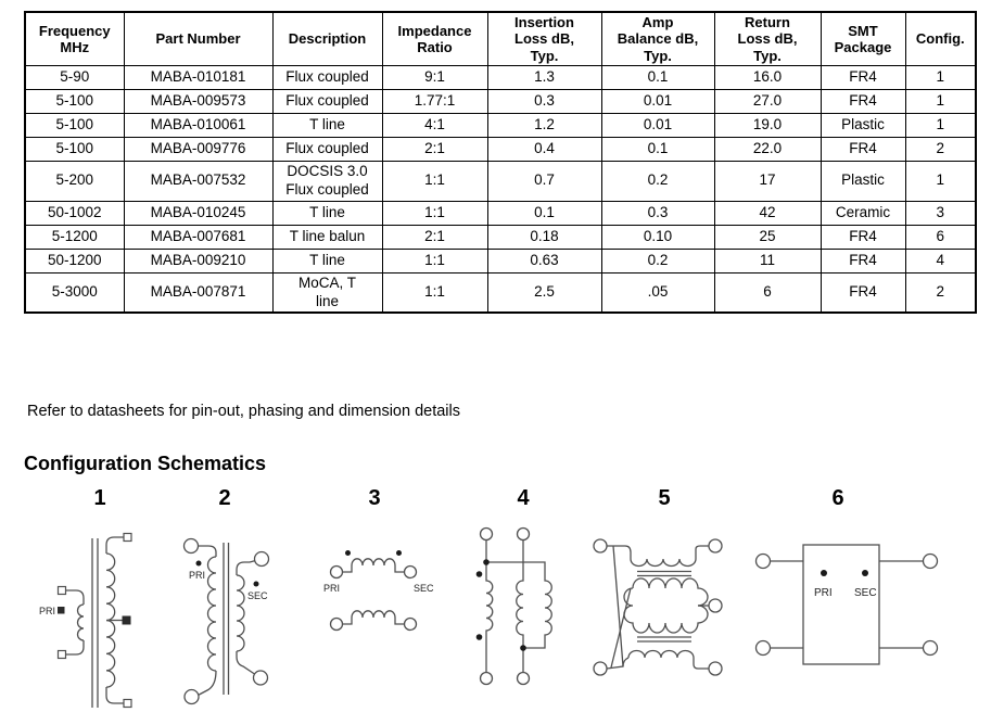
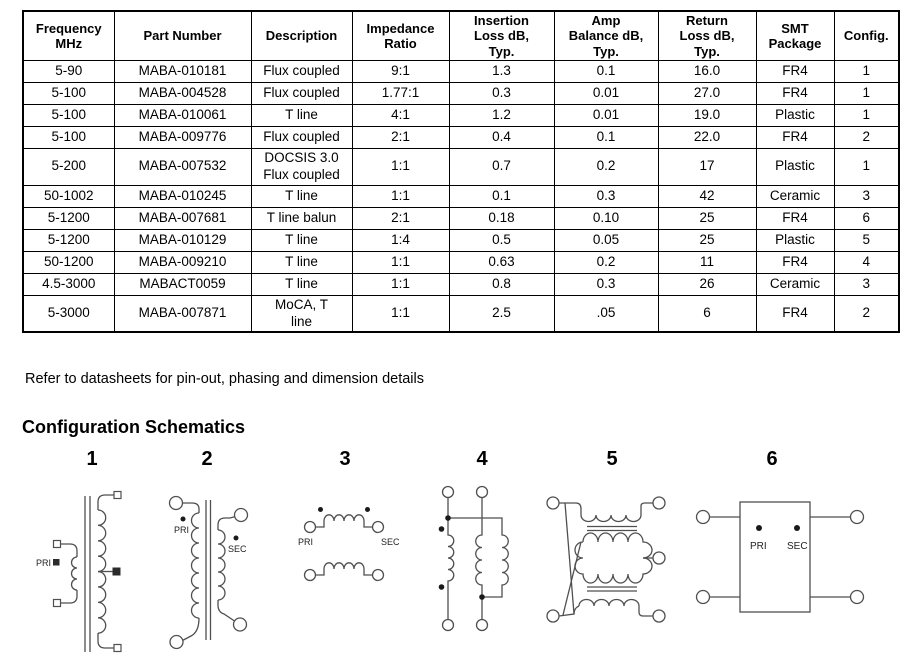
  Frequency MHz	Part Number	Description	Impedance Ratio	Insertion Loss dB, Typ.	Amp Balance dB, Typ.	Return Loss dB, Typ.	SMT Package	Config.
  5-90	MABA-010181	Flux coupled	9:1	1.3	0.1	16.0	FR4	1
- 5-100	MABA-009573	Flux coupled	1.77:1	0.3	0.01	27.0	FR4	1
+ 5-100	MABA-004528	Flux coupled	1.77:1	0.3	0.01	27.0	FR4	1
  5-100	MABA-010061	T line	4:1	1.2	0.01	19.0	Plastic	1
  5-100	MABA-009776	Flux coupled	2:1	0.4	0.1	22.0	FR4	2
  5-200	MABA-007532	DOCSIS 3.0 Flux coupled	1:1	0.7	0.2	17	Plastic	1
  50-1002	MABA-010245	T line	1:1	0.1	0.3	42	Ceramic	3
  5-1200	MABA-007681	T line balun	2:1	0.18	0.10	25	FR4	6
+ 5-1200	MABA-010129	T line	1:4	0.5	0.05	25	Plastic	5
  50-1200	MABA-009210	T line	1:1	0.63	0.2	11	FR4	4
+ 4.5-3000	MABACT0059	T line	1:1	0.8	0.3	26	Ceramic	3
  5-3000	MABA-007871	MoCA, T line	1:1	2.5	.05	6	FR4	2
  Refer to datasheets for pin-out, phasing and dimension details
  Configuration Schematics
  1
  2
  3
  4
  5
  6
  PRI
  PRI
  SEC
  PRI
  SEC
  PRI
  SEC
